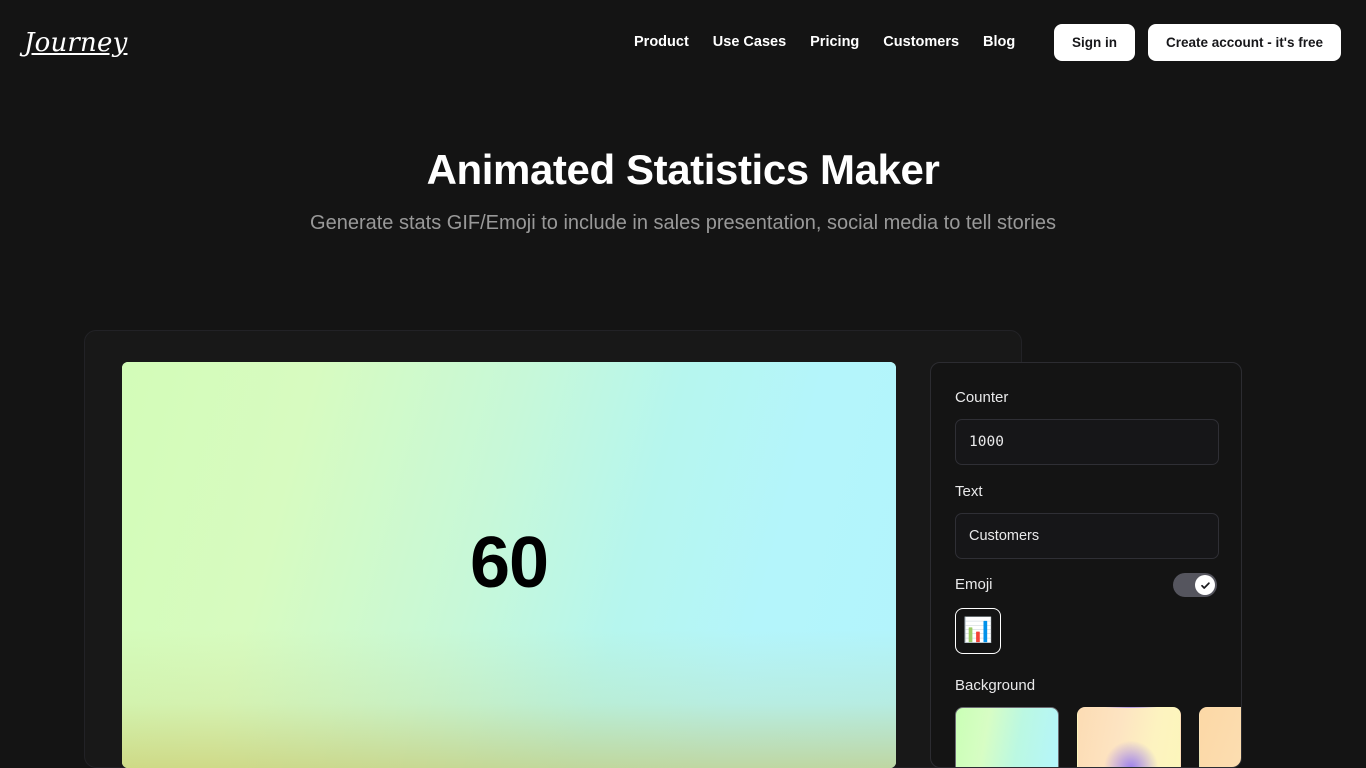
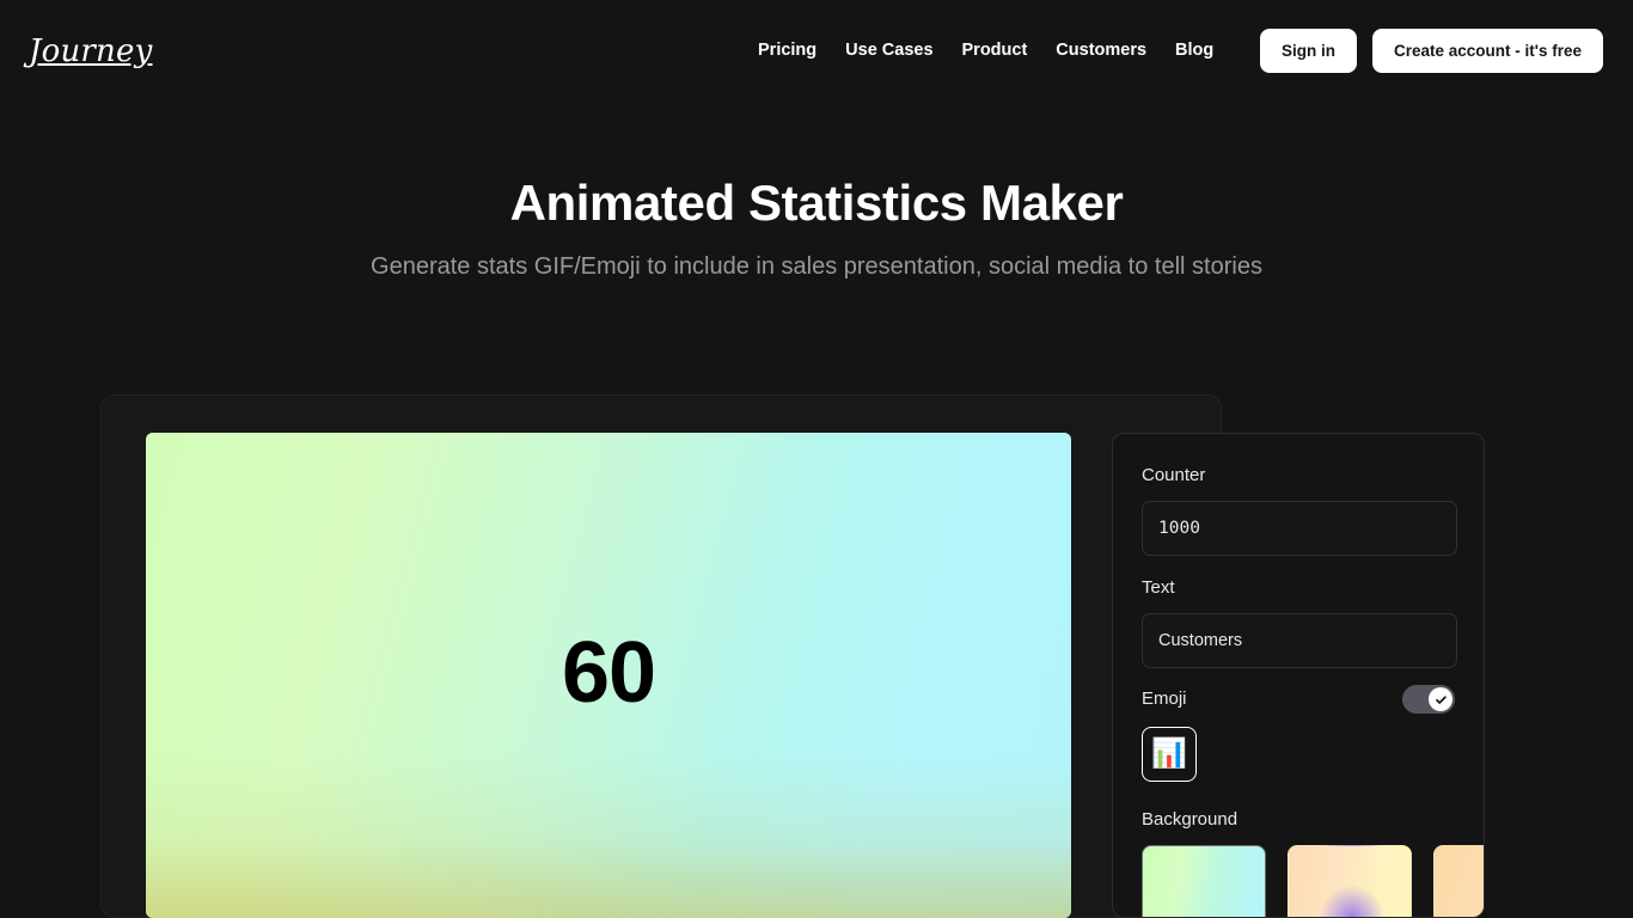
  Journey
- Product
+ Pricing
  Use Cases
- Pricing
+ Product
  Customers
  Blog
  Sign in
  Create account - it's free
  Animated Statistics Maker
  Generate stats GIF/Emoji to include in sales presentation, social media to tell stories
  60
  Counter
  1000
  Text
  Customers
  Emoji
  📊
  Background
